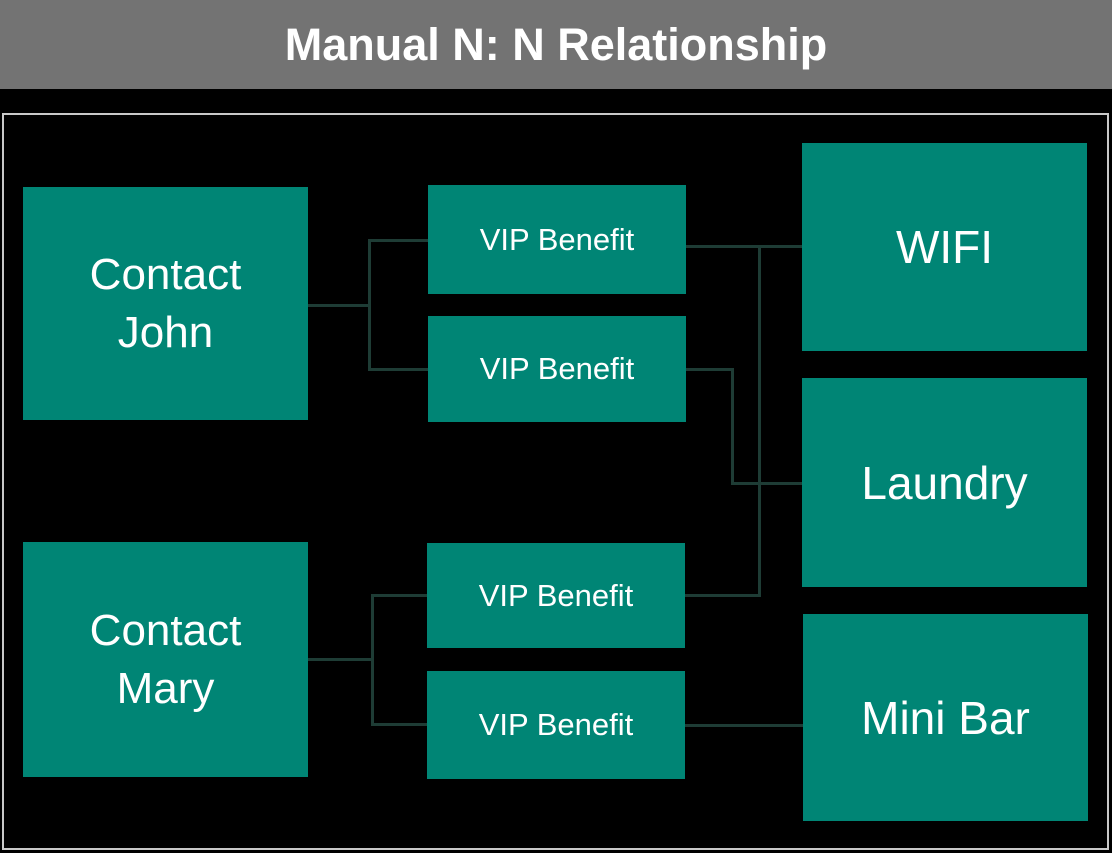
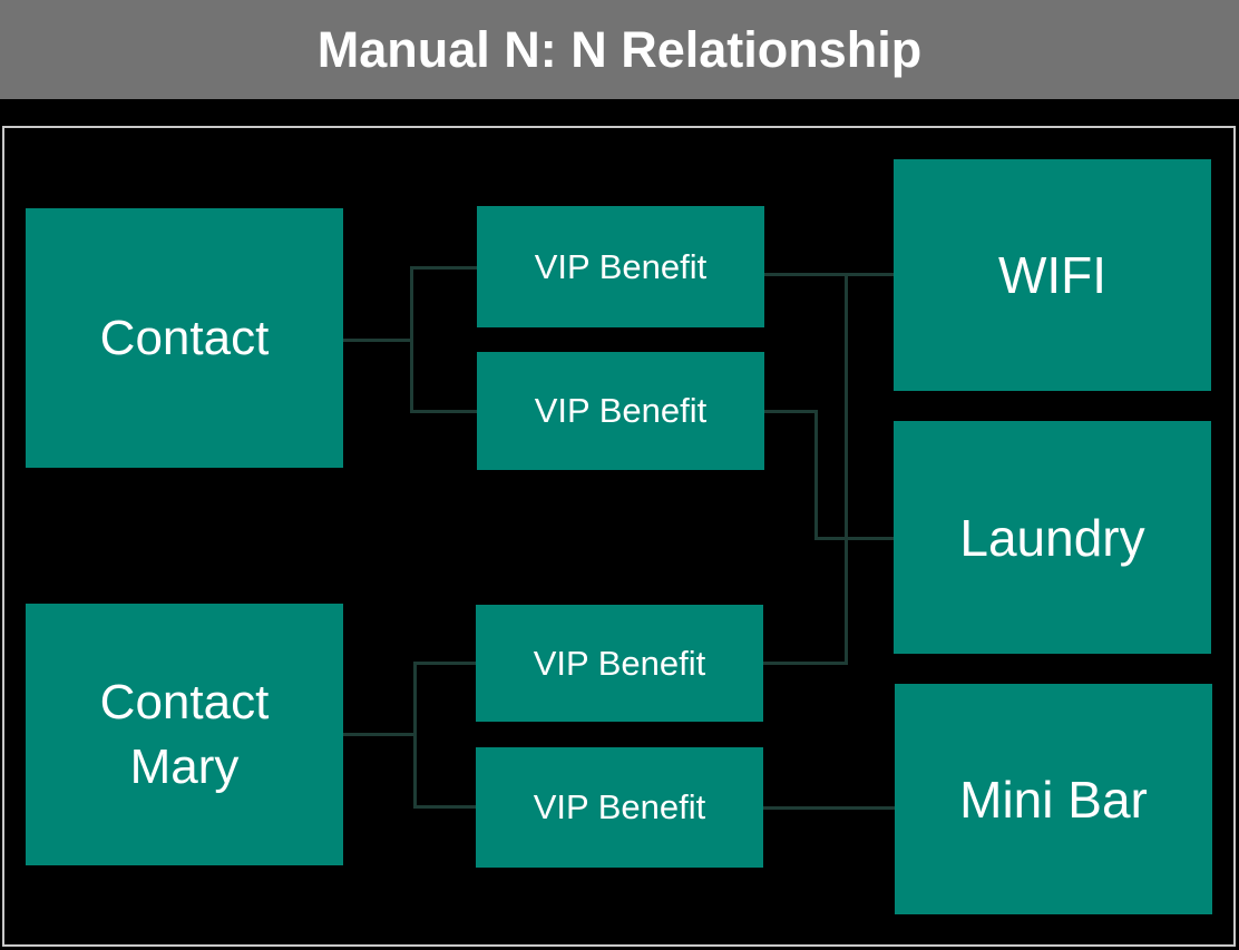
  Manual N: N Relationship
  Contact
- John
  Contact
  Mary
  VIP Benefit
  VIP Benefit
  VIP Benefit
  VIP Benefit
  WIFI
  Laundry
  Mini Bar
